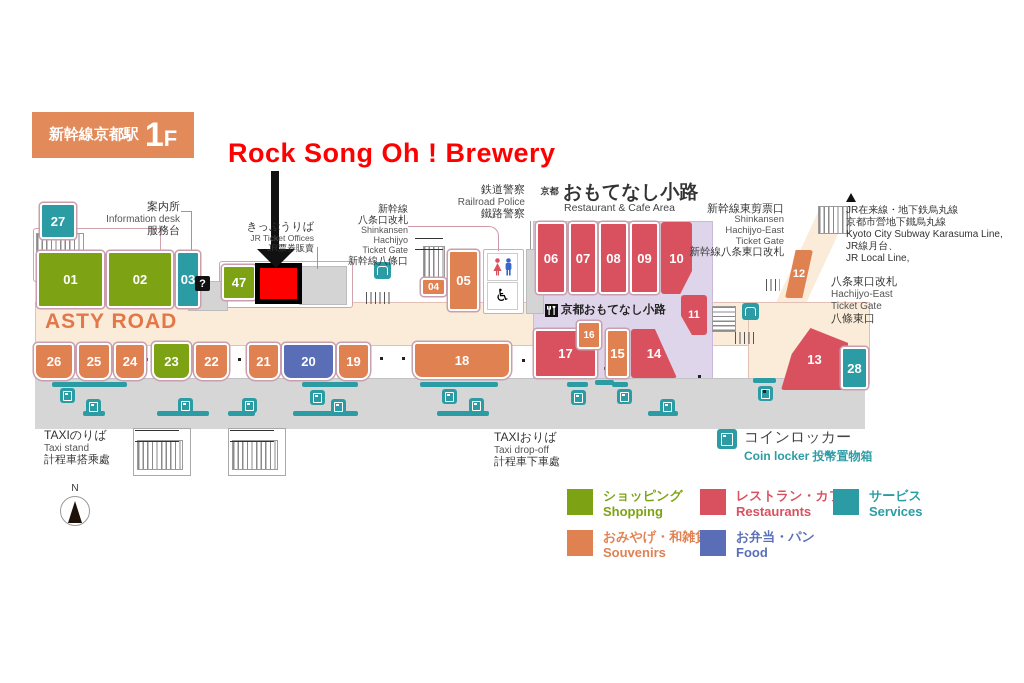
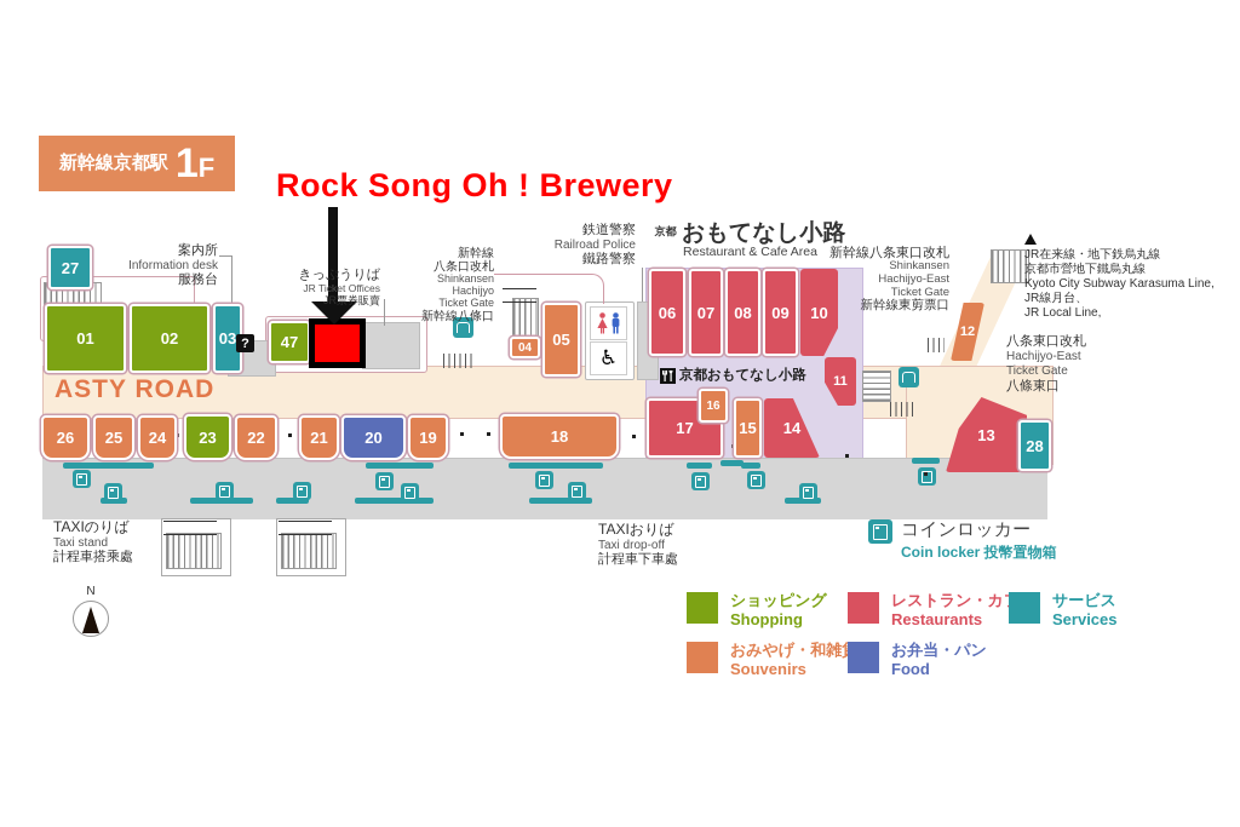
  ASTY ROAD
  ♿
  27
  01
  02
  03
  47
  04
  05
  06
  07
  08
  09
  10
  11
  12
  26
  25
  24
  23
  22
  21
  20
  19
  18
  17
  16
  15
  14
  13
  28
  新幹線京都駅
  1F
  Rock Song Oh ! Brewery
  案内所
  Information desk
  服務台
  きっぷうりば
  JR Ticket Offices
  JR票券販賣
  新幹線
  八条口改札
  Shinkansen
  Hachijyo
  Ticket Gate
  新幹線八條口
  鉄道警察
  Railroad Police
  鐵路警察
  京都 おもてなし小路
  Restaurant & Cafe Area
  京都おもてなし小路
- 新幹線東剪票口
+ 新幹線八条東口改札
  Shinkansen
  Hachijyo-East
  Ticket Gate
- 新幹線八条東口改札
+ 新幹線東剪票口
  JR在来線・地下鉄烏丸線
  京都市營地下鐵烏丸線
  Kyoto City Subway Karasuma Line,
  JR線月台、
  JR Local Line,
  八条東口改札
  Hachijyo-East
  Ticket Gate
  八條東口
  TAXIのりば
  Taxi stand
  計程車搭乘處
  TAXIおりば
  Taxi drop-off
  計程車下車處
  コインロッカー
  Coin locker 投幣置物箱
  N
  ?
  ショッピング
  Shopping
  レストラン・カ
  Restaurants
  サービス
  Services
  おみやげ・和雑
  Souvenirs
  お弁当・パン
  Food
